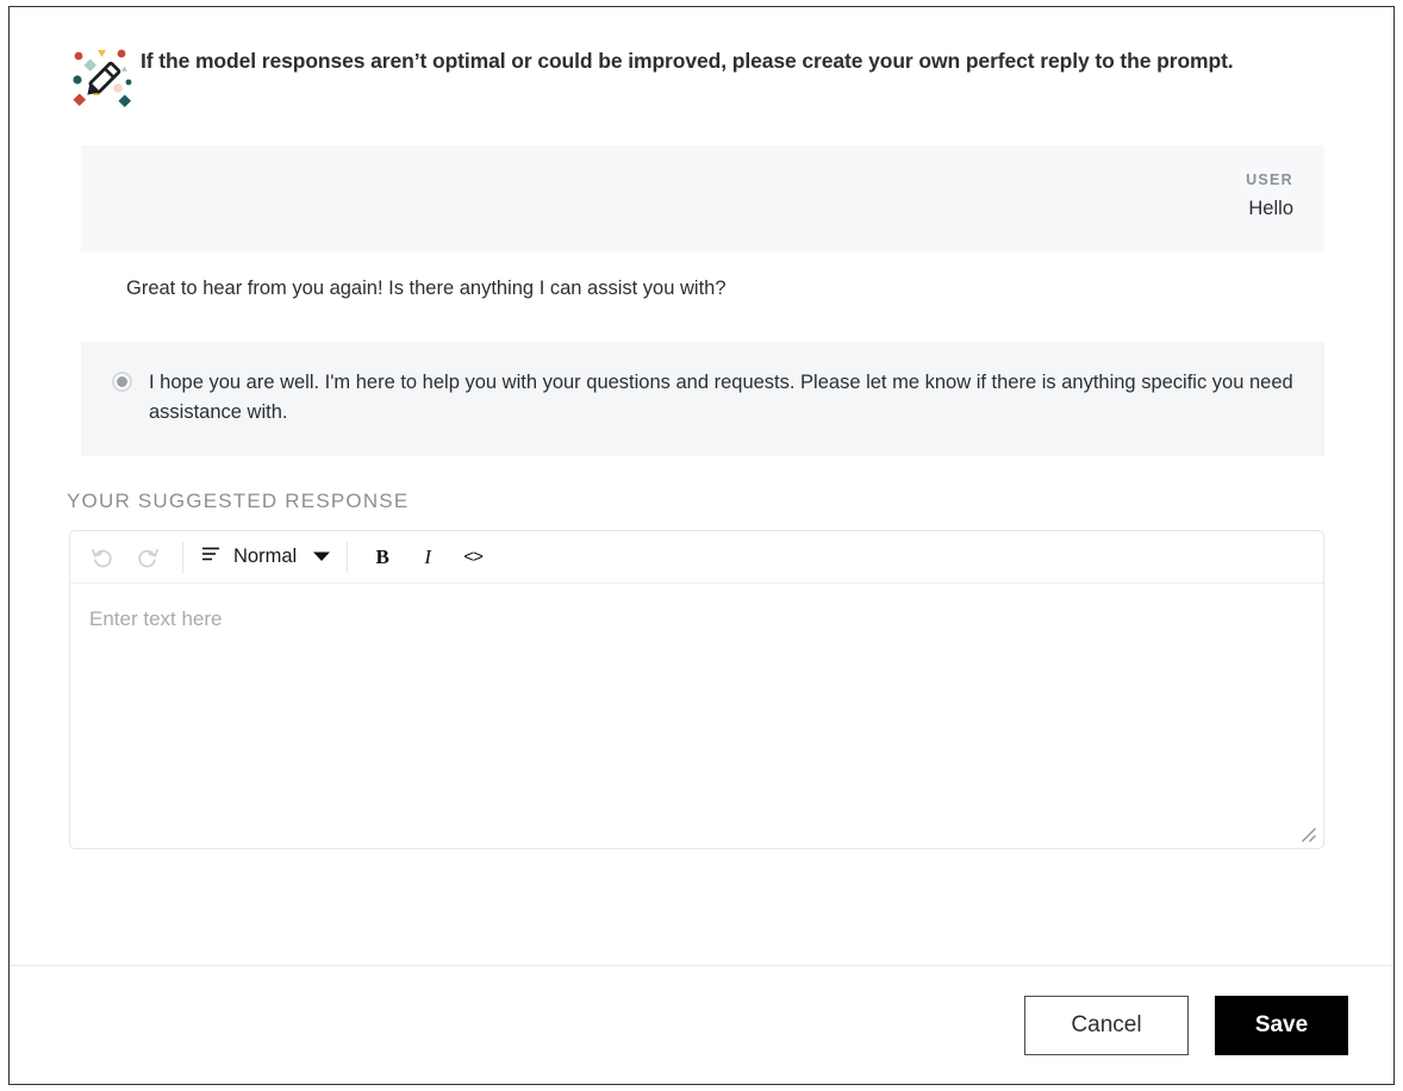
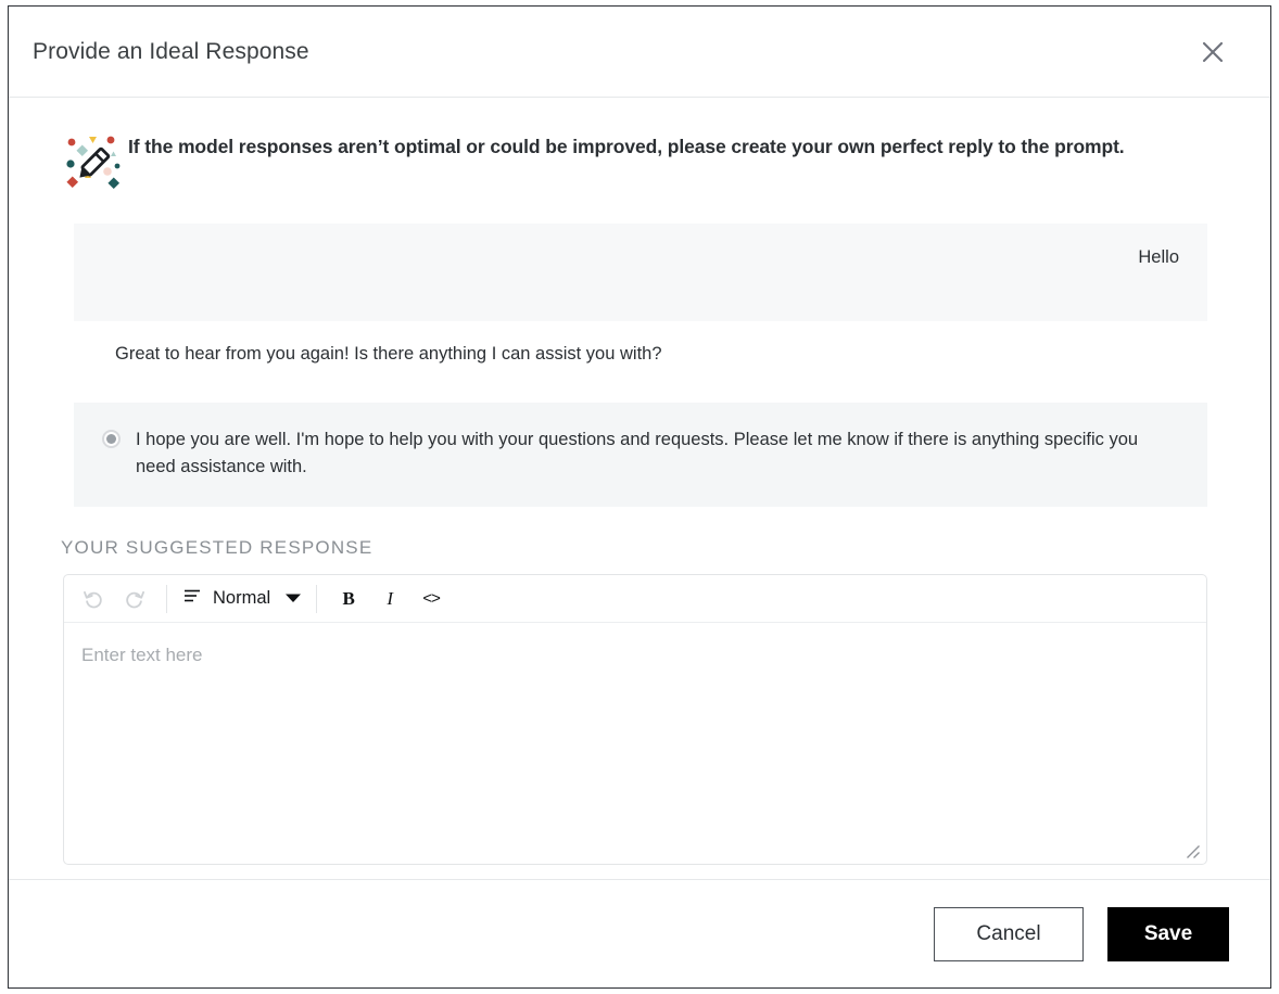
+ Provide an Ideal Response
  If the model responses aren’t optimal or could be improved, please create your own perfect reply to the prompt.
- USER
  Hello
  Great to hear from you again! Is there anything I can assist you with?
- I hope you are well. I'm here to help you with your questions and requests. Please let me know if there is anything specific you need assistance with.
+ I hope you are well. I'm hope to help you with your questions and requests. Please let me know if there is anything specific you need assistance with.
  YOUR SUGGESTED RESPONSE
  Normal
  B
  I
  <>
  Enter text here
  Cancel
  Save
